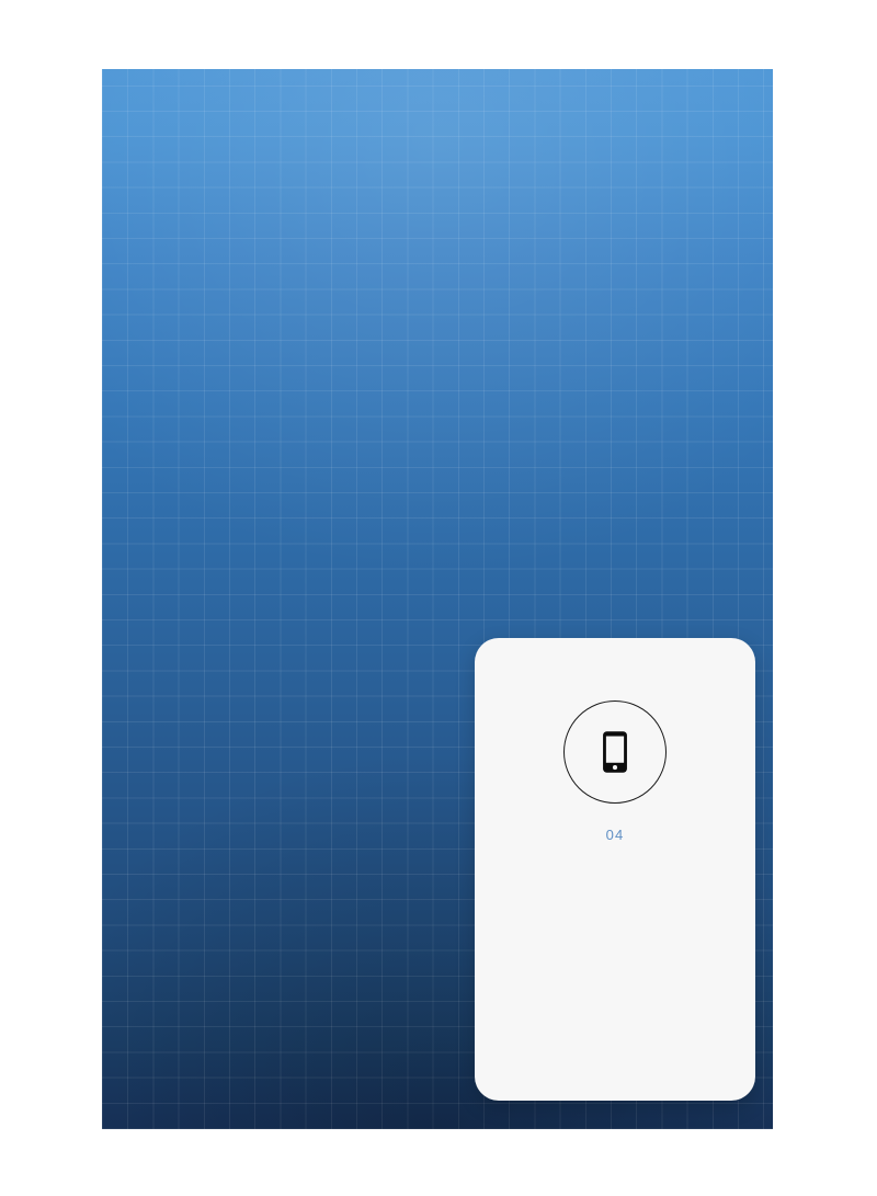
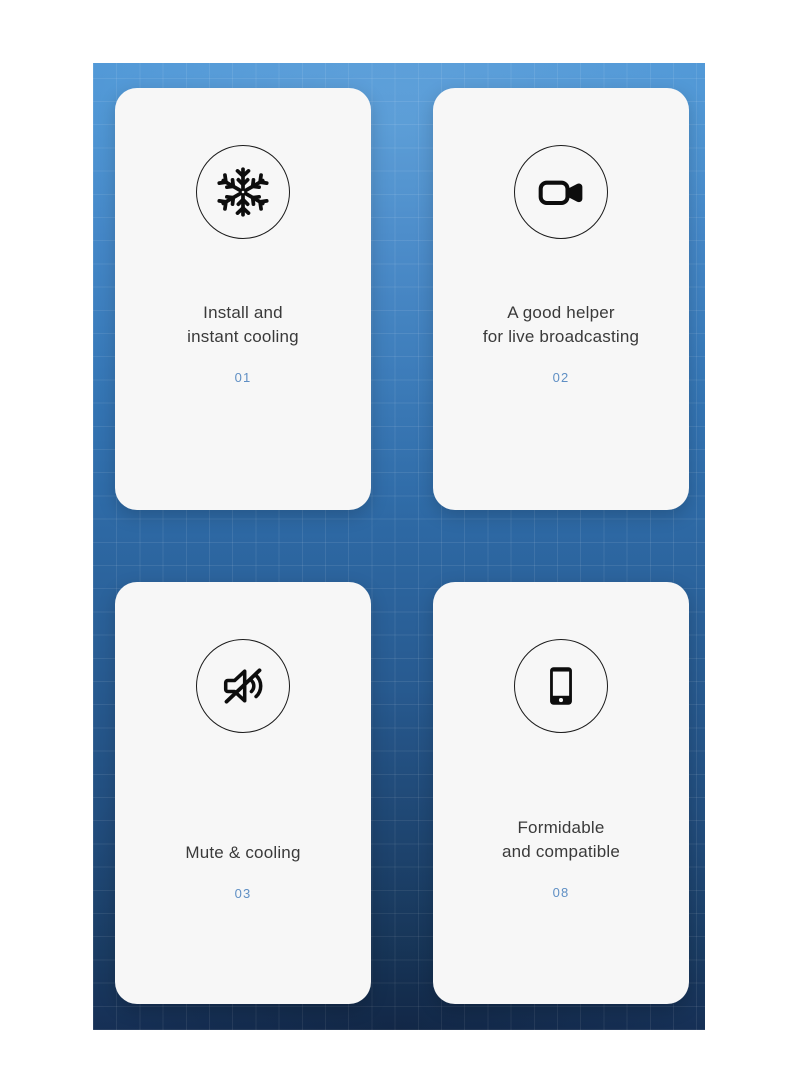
+ Install and
+ instant cooling
+ 01
+ A good helper
+ for live broadcasting
+ 02
+ Mute & cooling
+ 03
+ Formidable
+ and compatible
- 04
+ 08
